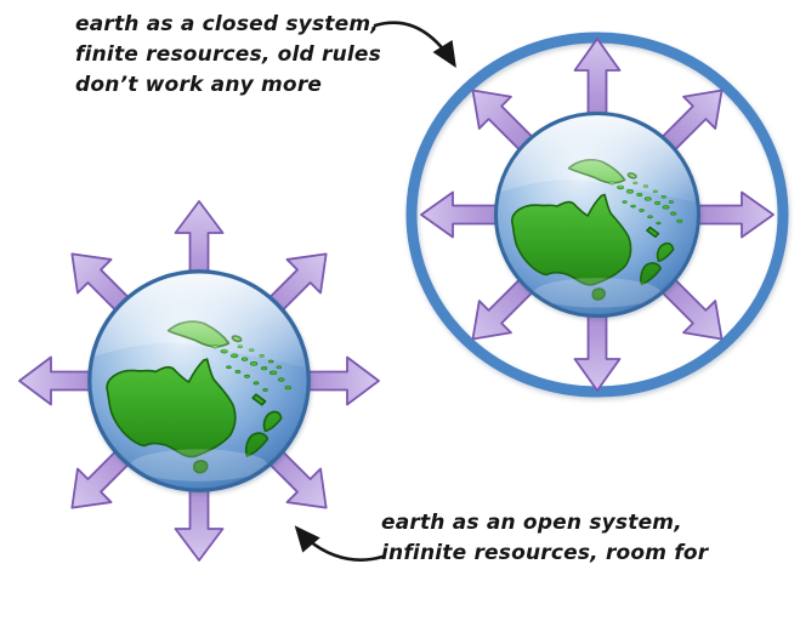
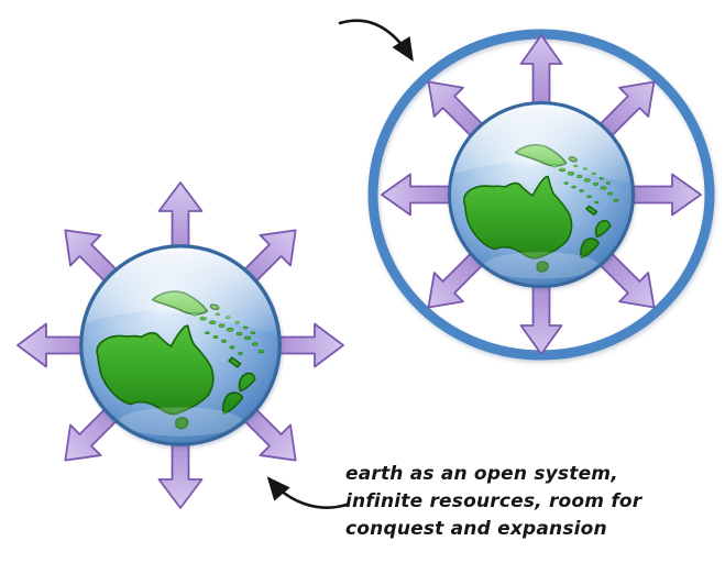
- earth as a closed system,
- finite resources, old rules
- don’t work any more
  earth as an open system,
  infinite resources, room for
+ conquest and expansion
